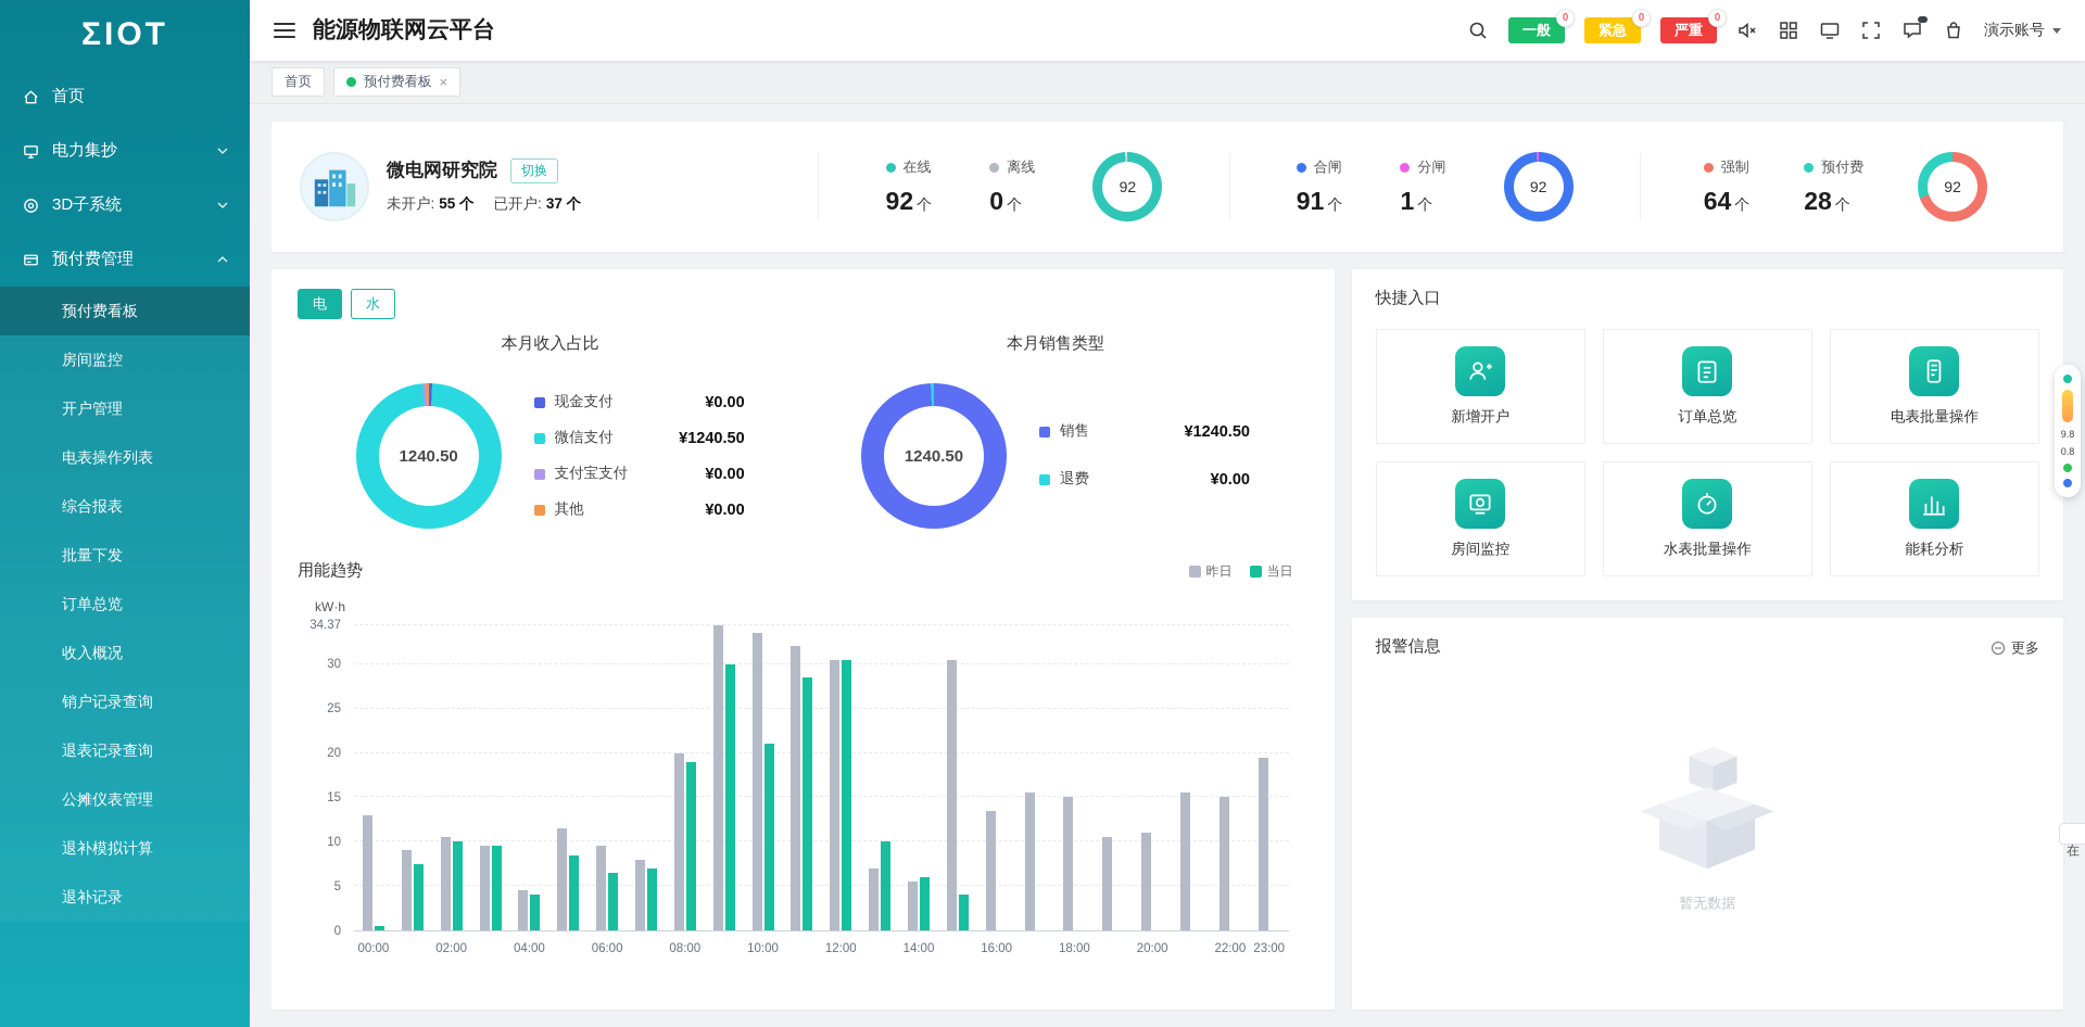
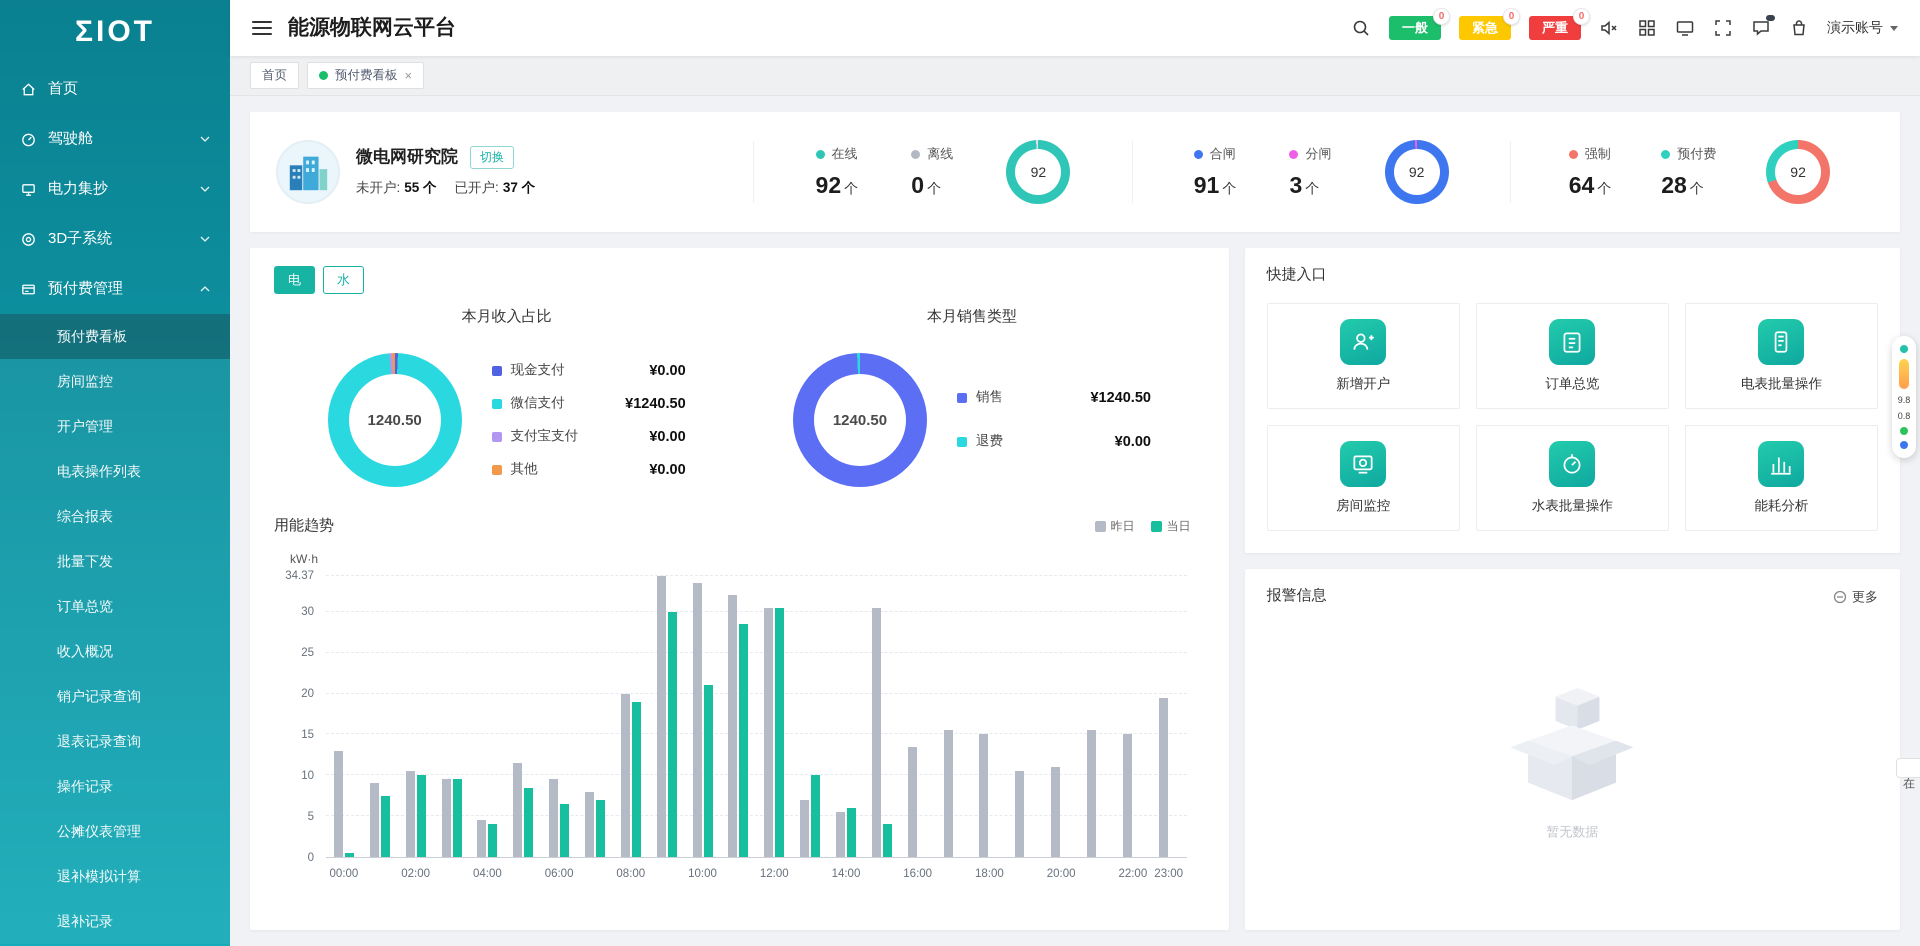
  ΣIOT
  首页
+ 驾驶舱
  电力集抄
  3D子系统
  预付费管理
  预付费看板
  房间监控
  开户管理
  电表操作列表
  综合报表
  批量下发
  订单总览
  收入概况
  销户记录查询
  退表记录查询
+ 操作记录
  公摊仪表管理
  退补模拟计算
  退补记录
  能源物联网云平台
  一般
  0
  紧急
  0
  严重
  0
  演示账号
  首页
  预付费看板
  ×
  微电网研究院
  切换
  未开户: 55 个
  已开户: 37 个
  在线
  92 个
  离线
  0 个
  92
  合闸
  91 个
  分闸
- 1 个
+ 3 个
  92
  强制
  64 个
  预付费
  28 个
  92
  电
  水
  本月收入占比
  1240.50
  现金支付
  ¥0.00
  微信支付
  ¥1240.50
  支付宝支付
  ¥0.00
  其他
  ¥0.00
  本月销售类型
  1240.50
  销售
  ¥1240.50
  退费
  ¥0.00
  用能趋势
  昨日
  当日
  kW·h
  0
  5
  10
  15
  20
  25
  30
  34.37
  00:00
  02:00
  04:00
  06:00
  08:00
  10:00
  12:00
  14:00
  16:00
  18:00
  20:00
  22:00
  23:00
  快捷入口
  新增开户
  订单总览
  电表批量操作
  房间监控
  水表批量操作
  能耗分析
  报警信息
  更多
  暂无数据
  9.8
  0.8
